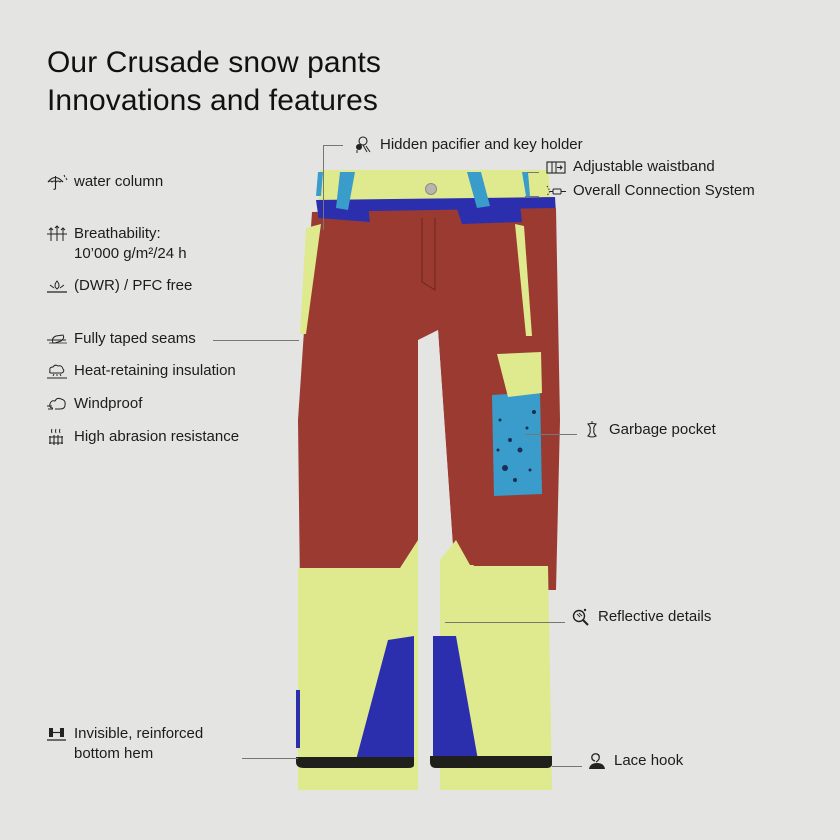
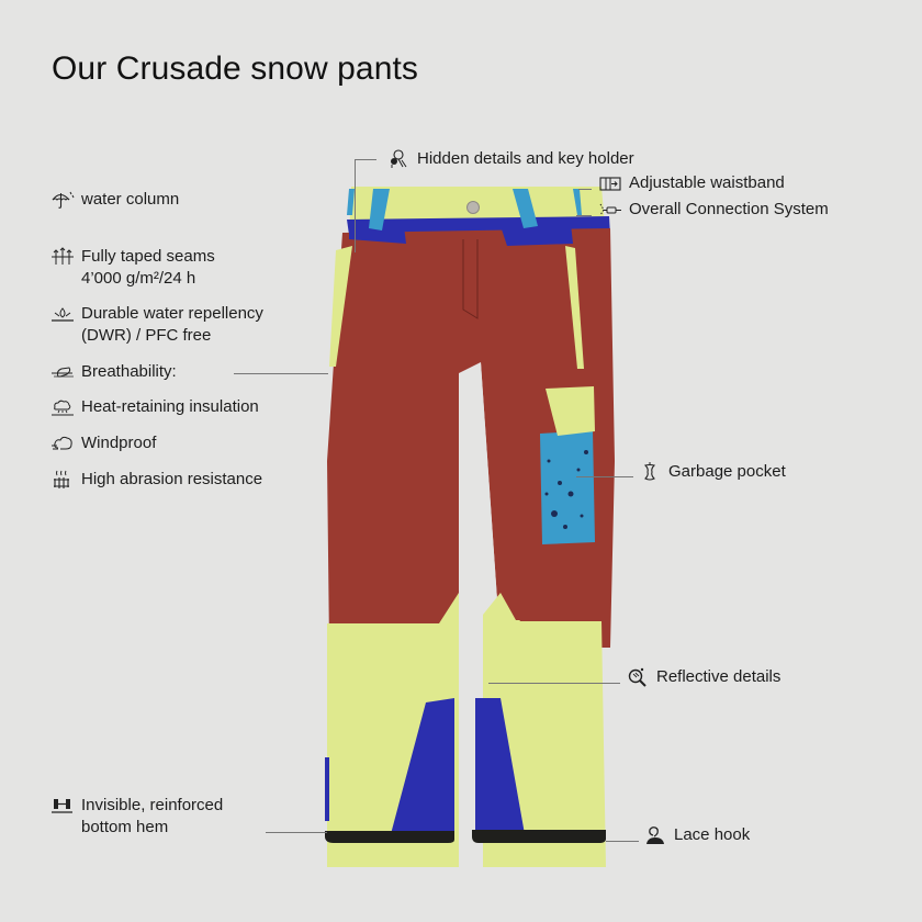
  Our Crusade snow pants
- Innovations and features
  water column
- Breathability:
+ Fully taped seams
- 10’000 g/m²/24 h
+ 4’000 g/m²/24 h
+ Durable water repellency
  (DWR) / PFC free
- Fully taped seams
+ Breathability:
  Heat-retaining insulation
  Windproof
  High abrasion resistance
  Invisible, reinforced
  bottom hem
- Hidden pacifier and key holder
+ Hidden details and key holder
  Adjustable waistband
  Overall Connection System
  Garbage pocket
  Reflective details
  Lace hook
